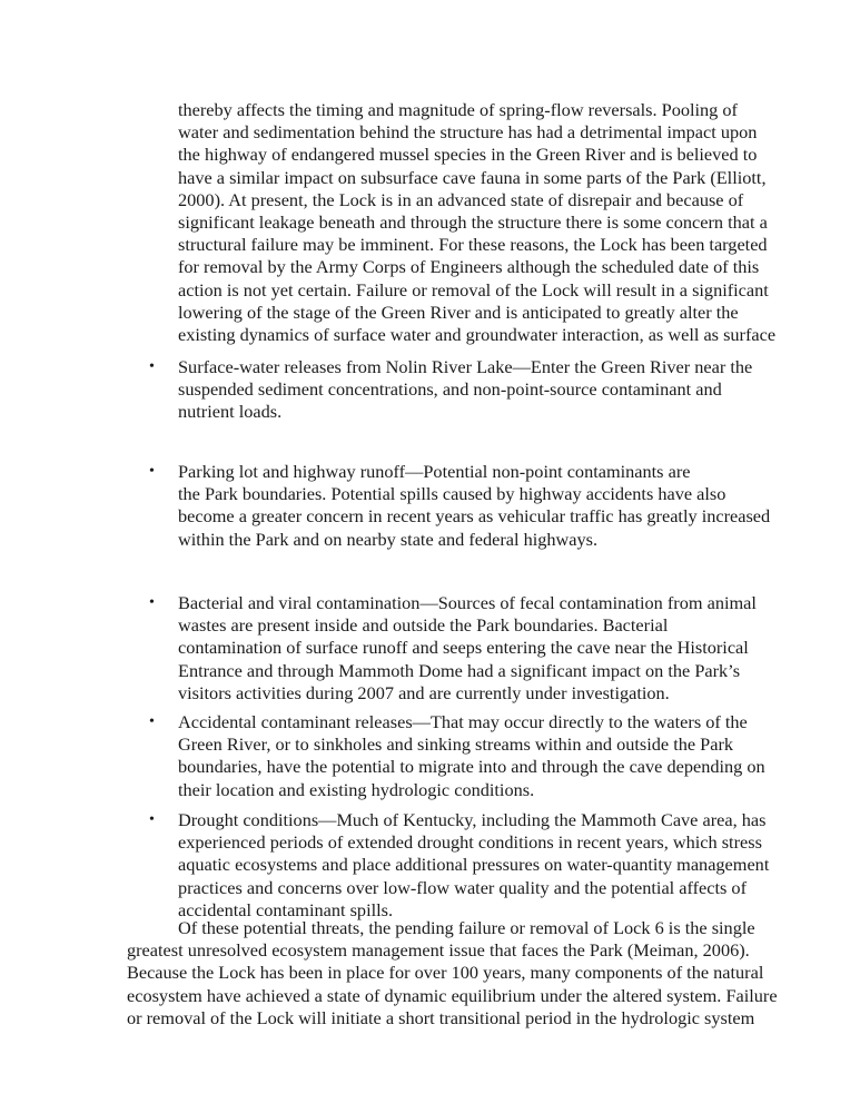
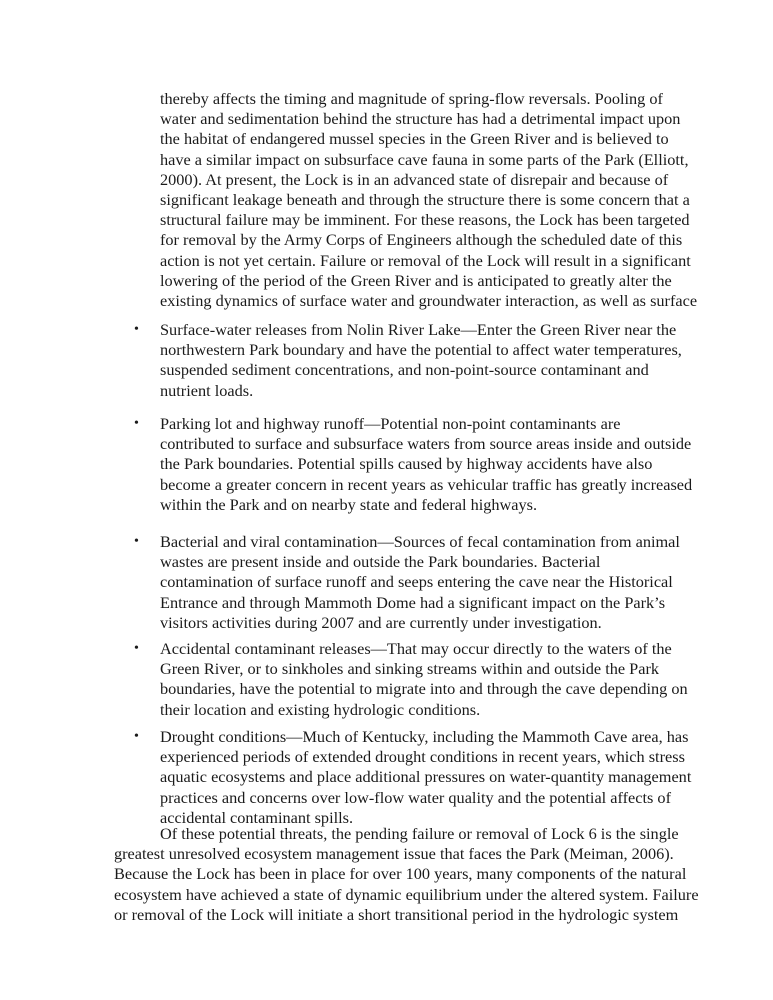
  thereby affects the timing and magnitude of spring-flow reversals. Pooling of
  water and sedimentation behind the structure has had a detrimental impact upon
- the highway of endangered mussel species in the Green River and is believed to
+ the habitat of endangered mussel species in the Green River and is believed to
  have a similar impact on subsurface cave fauna in some parts of the Park (Elliott,
  2000). At present, the Lock is in an advanced state of disrepair and because of
  significant leakage beneath and through the structure there is some concern that a
  structural failure may be imminent. For these reasons, the Lock has been targeted
  for removal by the Army Corps of Engineers although the scheduled date of this
  action is not yet certain. Failure or removal of the Lock will result in a significant
- lowering of the stage of the Green River and is anticipated to greatly alter the
+ lowering of the period of the Green River and is anticipated to greatly alter the
  existing dynamics of surface water and groundwater interaction, as well as surface
  •
  Surface-water releases from Nolin River Lake—Enter the Green River near the
+ northwestern Park boundary and have the potential to affect water temperatures,
  suspended sediment concentrations, and non-point-source contaminant and
  nutrient loads.
  •
  Parking lot and highway runoff—Potential non-point contaminants are
+ contributed to surface and subsurface waters from source areas inside and outside
  the Park boundaries. Potential spills caused by highway accidents have also
  become a greater concern in recent years as vehicular traffic has greatly increased
  within the Park and on nearby state and federal highways.
  •
  Bacterial and viral contamination—Sources of fecal contamination from animal
  wastes are present inside and outside the Park boundaries. Bacterial
  contamination of surface runoff and seeps entering the cave near the Historical
  Entrance and through Mammoth Dome had a significant impact on the Park’s
  visitors activities during 2007 and are currently under investigation.
  •
  Accidental contaminant releases—That may occur directly to the waters of the
  Green River, or to sinkholes and sinking streams within and outside the Park
  boundaries, have the potential to migrate into and through the cave depending on
  their location and existing hydrologic conditions.
  •
  Drought conditions—Much of Kentucky, including the Mammoth Cave area, has
  experienced periods of extended drought conditions in recent years, which stress
  aquatic ecosystems and place additional pressures on water-quantity management
  practices and concerns over low-flow water quality and the potential affects of
  accidental contaminant spills.
  Of these potential threats, the pending failure or removal of Lock 6 is the single
  greatest unresolved ecosystem management issue that faces the Park (Meiman, 2006).
  Because the Lock has been in place for over 100 years, many components of the natural
  ecosystem have achieved a state of dynamic equilibrium under the altered system. Failure
  or removal of the Lock will initiate a short transitional period in the hydrologic system
